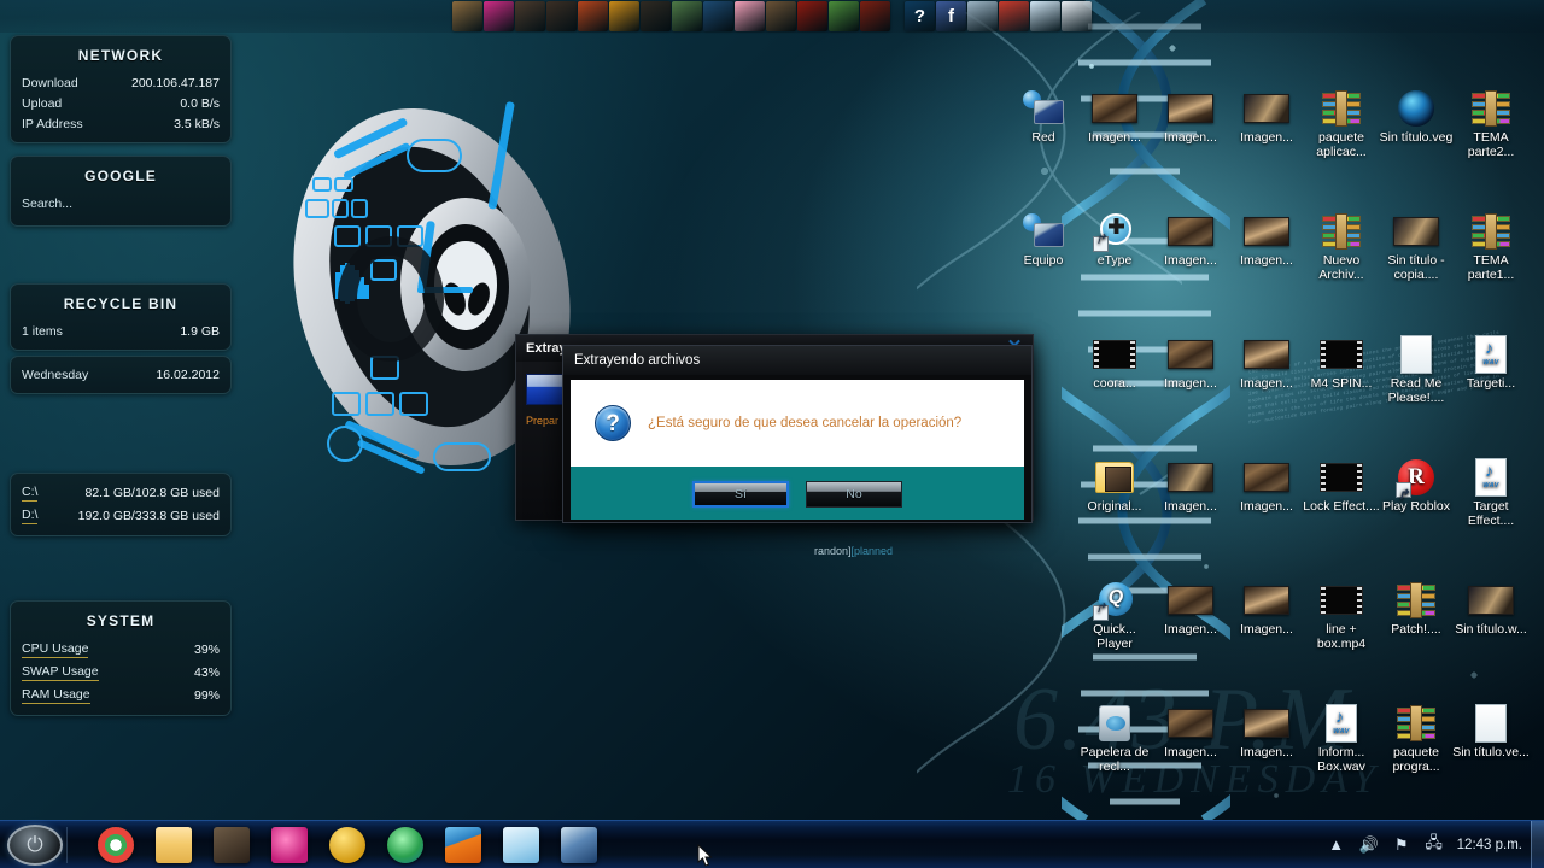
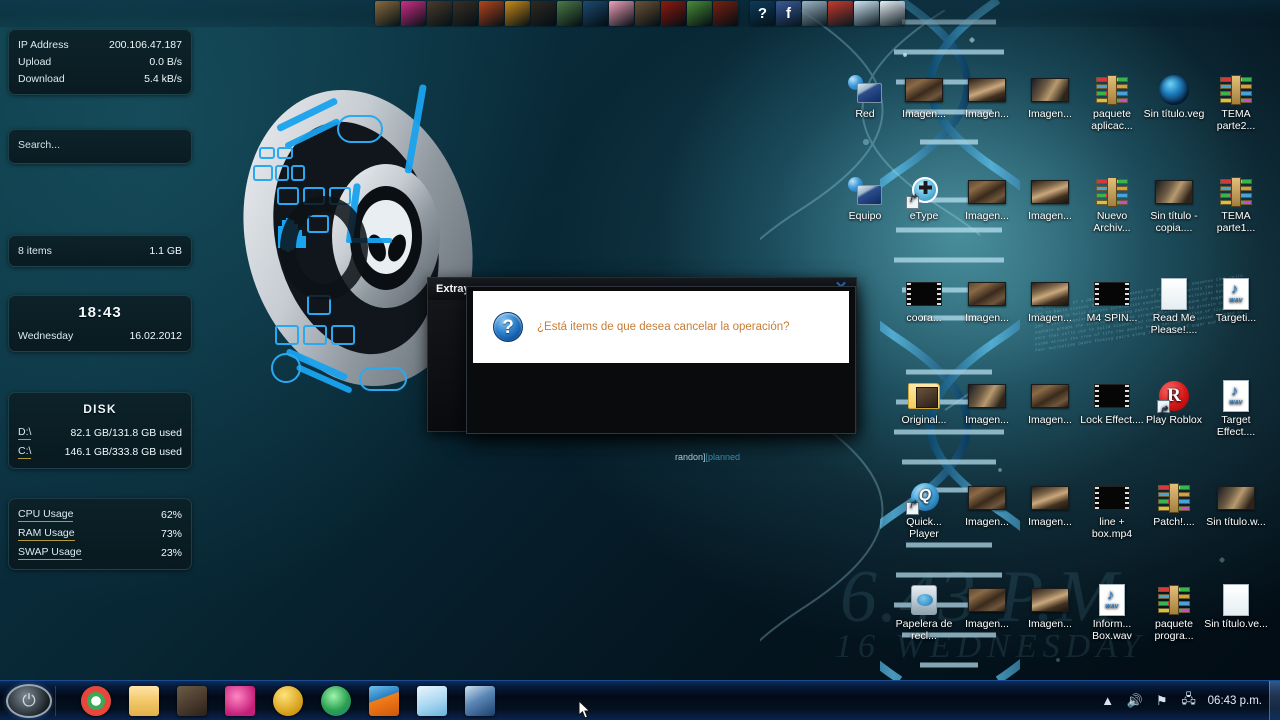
  ?
  f
- NETWORK
- Download
+ IP Address
  200.106.47.187
  Upload
  0.0 B/s
- IP Address
+ Download
- 3.5 kB/s
+ 5.4 kB/s
- GOOGLE
  Search...
- RECYCLE BIN
- 1 items
+ 8 items
- 1.9 GB
+ 1.1 GB
+ 18:43
  Wednesday
  16.02.2012
+ DISK
- C:\
+ D:\
- 82.1 GB/102.8 GB used
+ 82.1 GB/131.8 GB used
- D:\
+ C:\
- 192.0 GB/333.8 GB used
+ 146.1 GB/333.8 GB used
- SYSTEM
  CPU Usage
- 39%
+ 62%
- SWAP Usage
+ RAM Usage
- 43%
+ 73%
- RAM Usage
+ SWAP Usage
- 99%
+ 23%
- Prepar
- Extrayendo archivos
  ?
- ¿Está seguro de que desea cancelar la operación?
+ ¿Está items de que desea cancelar la operación?
- Sí
- No
  Red
  Imagen...
  Imagen...
  Imagen...
  paquete aplicac...
  Sin título.veg
  TEMA parte2...
  Equipo
  eType
  Imagen...
  Imagen...
  Nuevo Archiv...
  Sin título - copia....
  TEMA parte1...
  соога...
  Imagen...
  Imagen...
  M4 SPIN...
  Read Me Please!....
  ♪
  Targeti...
  Original...
  Imagen...
  Imagen...
  Lock Effect....
  R
  Pl Roblox
  ♪
  Target Effect....
  Q
  Quick... Player
  Imagen...
  Imagen...
  line + box.mp4
  Patch!....
  Sin título.w...
  Papelera de recl...
  Imagen...
  Imagen...
  ♪
  Inform... Box.wav
  paquete progra...
  Sin título.ve...
  ⏻
  ▲
  🔊
  ⚑
  🖧
- 12:43 p.m.
+ 06:43 p.m.
